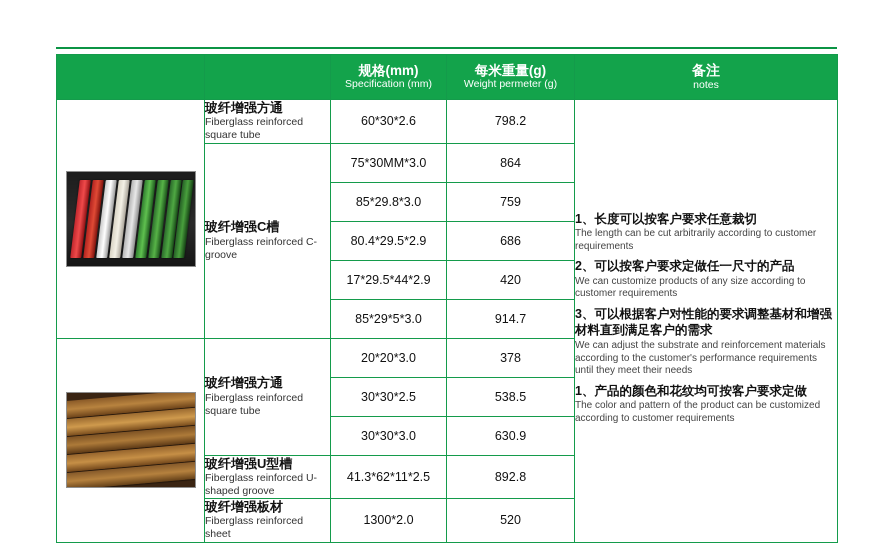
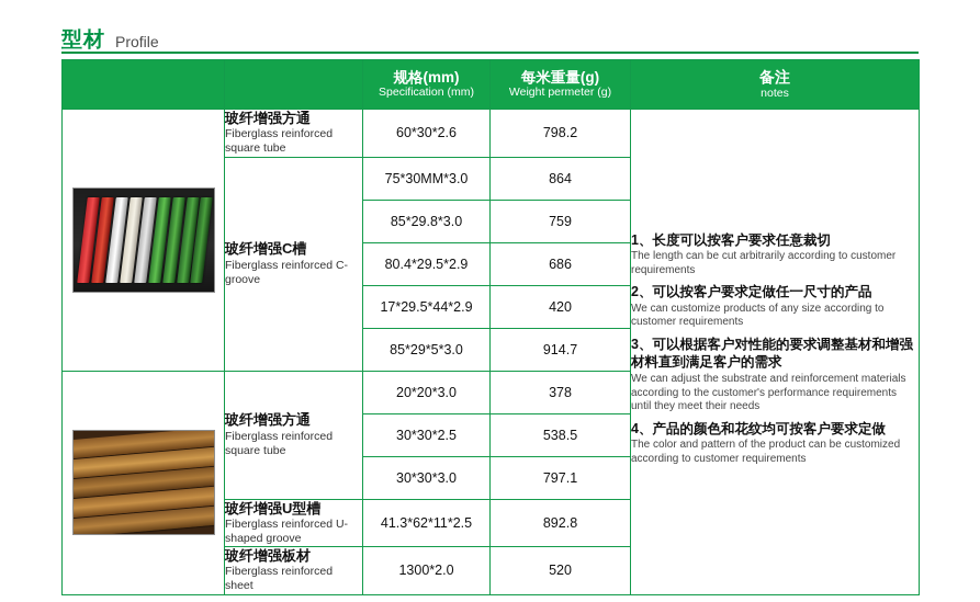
+ 型材
+ Profile
  		规格(mm) Specification (mm)	每米重量(g) Weight permeter (g)	备注 notes
- 	玻纤增强方通 Fiberglass reinforced square tube	60*30*2.6	798.2	1、长度可以按客户要求任意裁切 The length can be cut arbitrarily according to customer requirements 2、可以按客户要求定做任一尺寸的产品 We can customize products of any size according to customer requirements 3、可以根据客户对性能的要求调整基材和增强材料直到满足客户的需求 We can adjust the substrate and reinforcement materials according to the customer's performance requirements until they meet their needs 1、产品的颜色和花纹均可按客户要求定做 The color and pattern of the product can be customized according to customer requirements
+ 	玻纤增强方通 Fiberglass reinforced square tube	60*30*2.6	798.2	1、长度可以按客户要求任意裁切 The length can be cut arbitrarily according to customer requirements 2、可以按客户要求定做任一尺寸的产品 We can customize products of any size according to customer requirements 3、可以根据客户对性能的要求调整基材和增强材料直到满足客户的需求 We can adjust the substrate and reinforcement materials according to the customer's performance requirements until they meet their needs 4、产品的颜色和花纹均可按客户要求定做 The color and pattern of the product can be customized according to customer requirements
  玻纤增强C槽 Fiberglass reinforced C-groove	75*30MM*3.0	864
  85*29.8*3.0	759
  80.4*29.5*2.9	686
  17*29.5*44*2.9	420
  85*29*5*3.0	914.7
  	玻纤增强方通 Fiberglass reinforced square tube	20*20*3.0	378
  30*30*2.5	538.5
- 30*30*3.0	630.9
+ 30*30*3.0	797.1
  玻纤增强U型槽 Fiberglass reinforced U-shaped groove	41.3*62*11*2.5	892.8
  玻纤增强板材 Fiberglass reinforced sheet	1300*2.0	520
